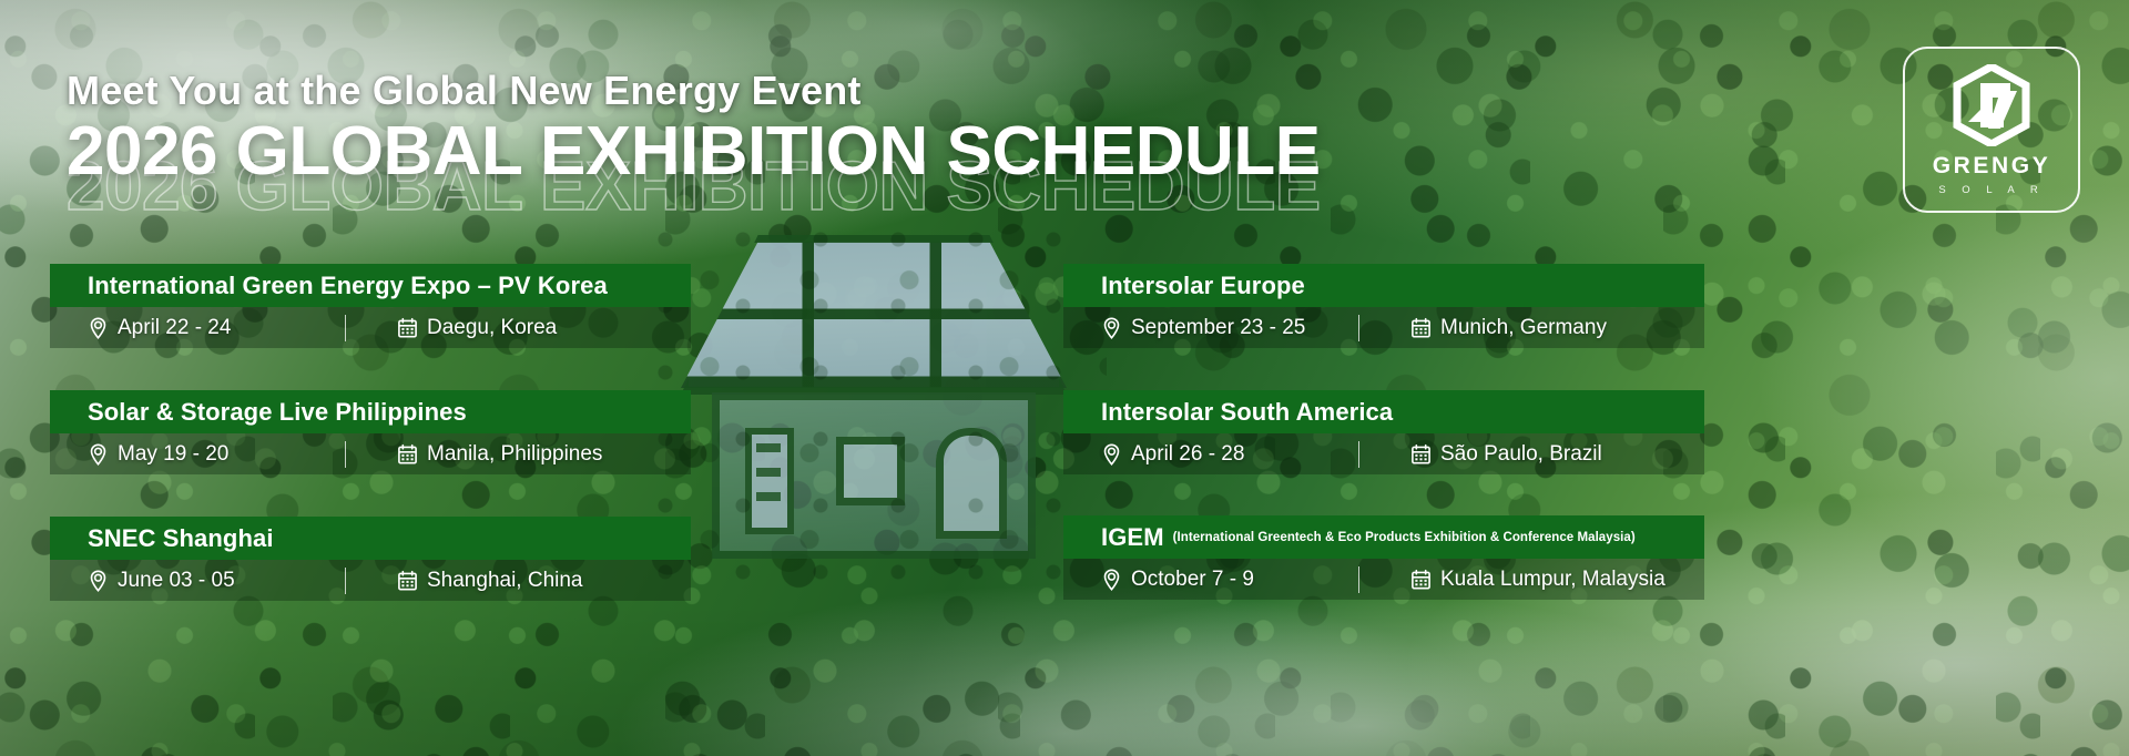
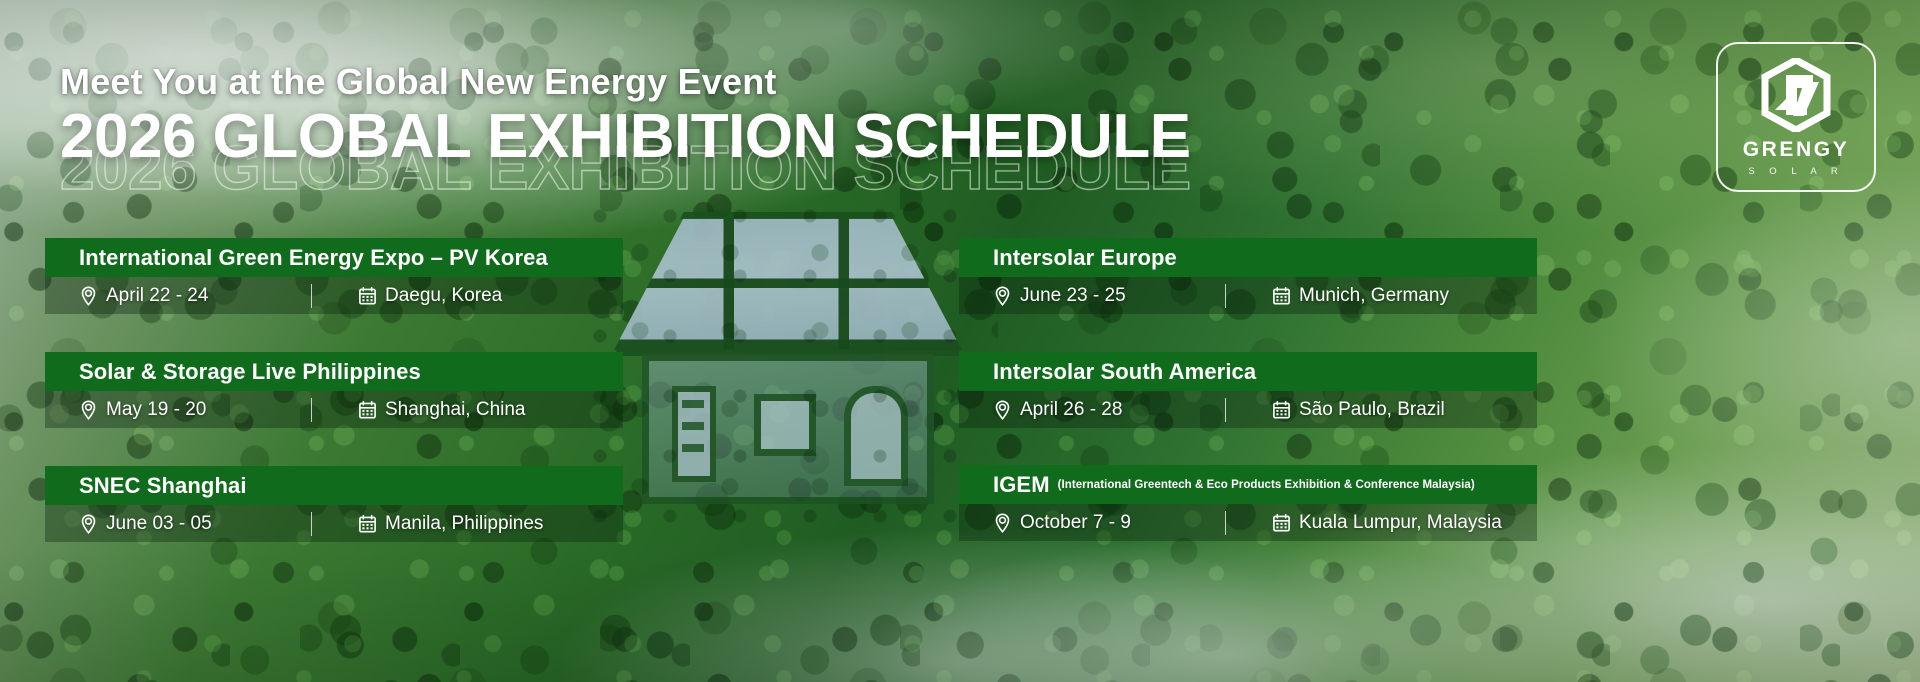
  Meet You at the Global New Energy Event
  2026 GLOBAL EXHIBITION SCHEDULE
  2026 GLOBAL EXHIBITION SCHEDULE
  GRENGY
  S O L A R
  International Green Energy Expo – PV Korea
  April 22 - 24
  Daegu, Korea
  Solar & Storage Live Philippines
  May 19 - 20
- Manila, Philippines
+ Shanghai, China
  SNEC Shanghai
  June 03 - 05
- Shanghai, China
+ Manila, Philippines
  Intersolar Europe
- September 23 - 25
+ June 23 - 25
  Munich, Germany
  Intersolar South America
  April 26 - 28
  São Paulo, Brazil
  IGEM
  (International Greentech & Eco Products Exhibition & Conference Malaysia)
  October 7 - 9
  Kuala Lumpur, Malaysia
